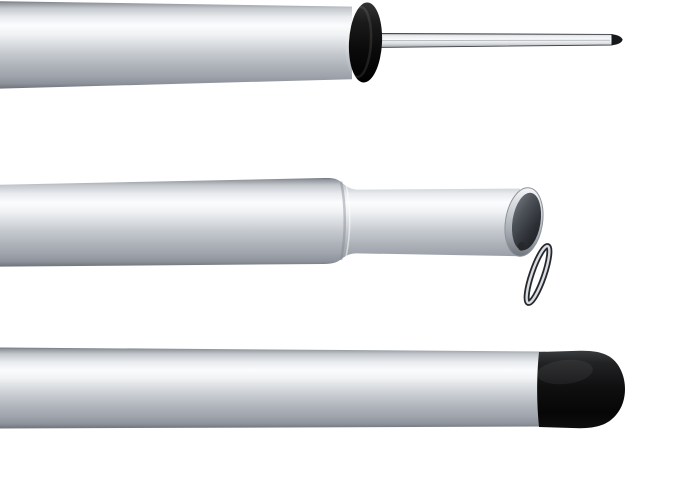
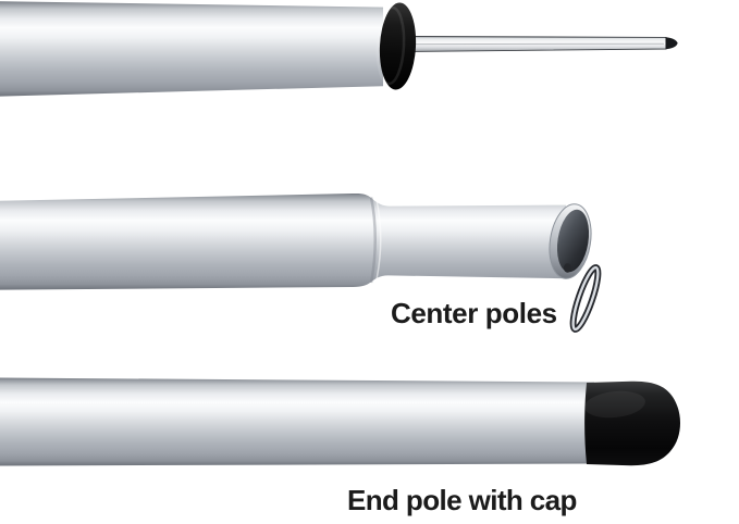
+ Center poles
+ End pole with cap
